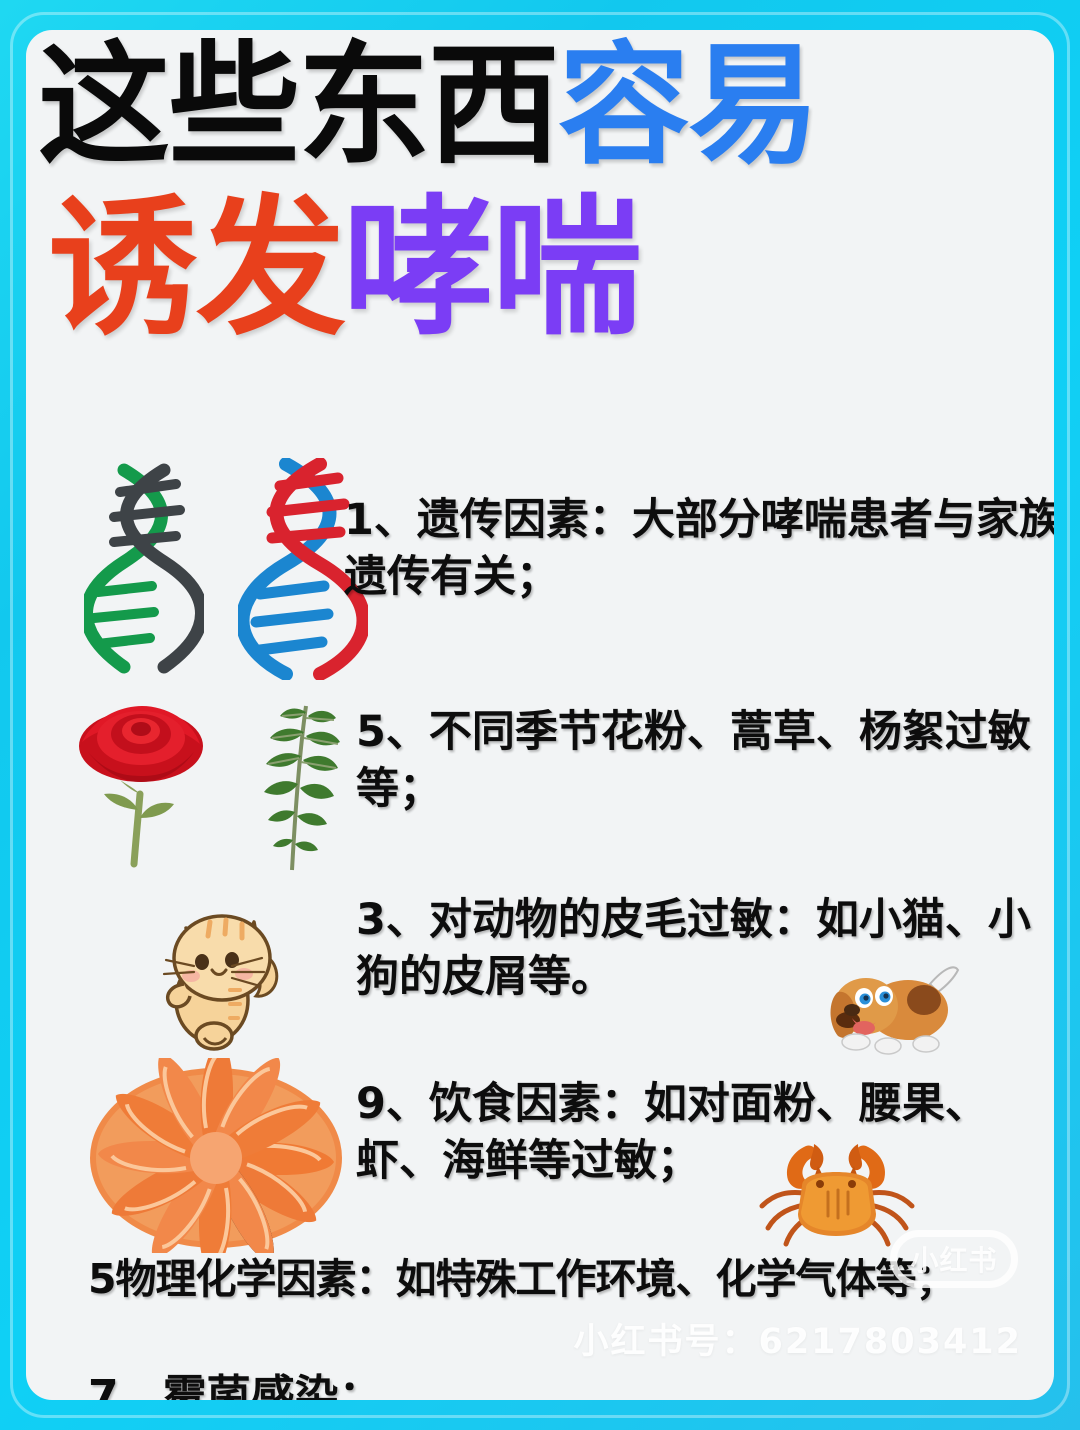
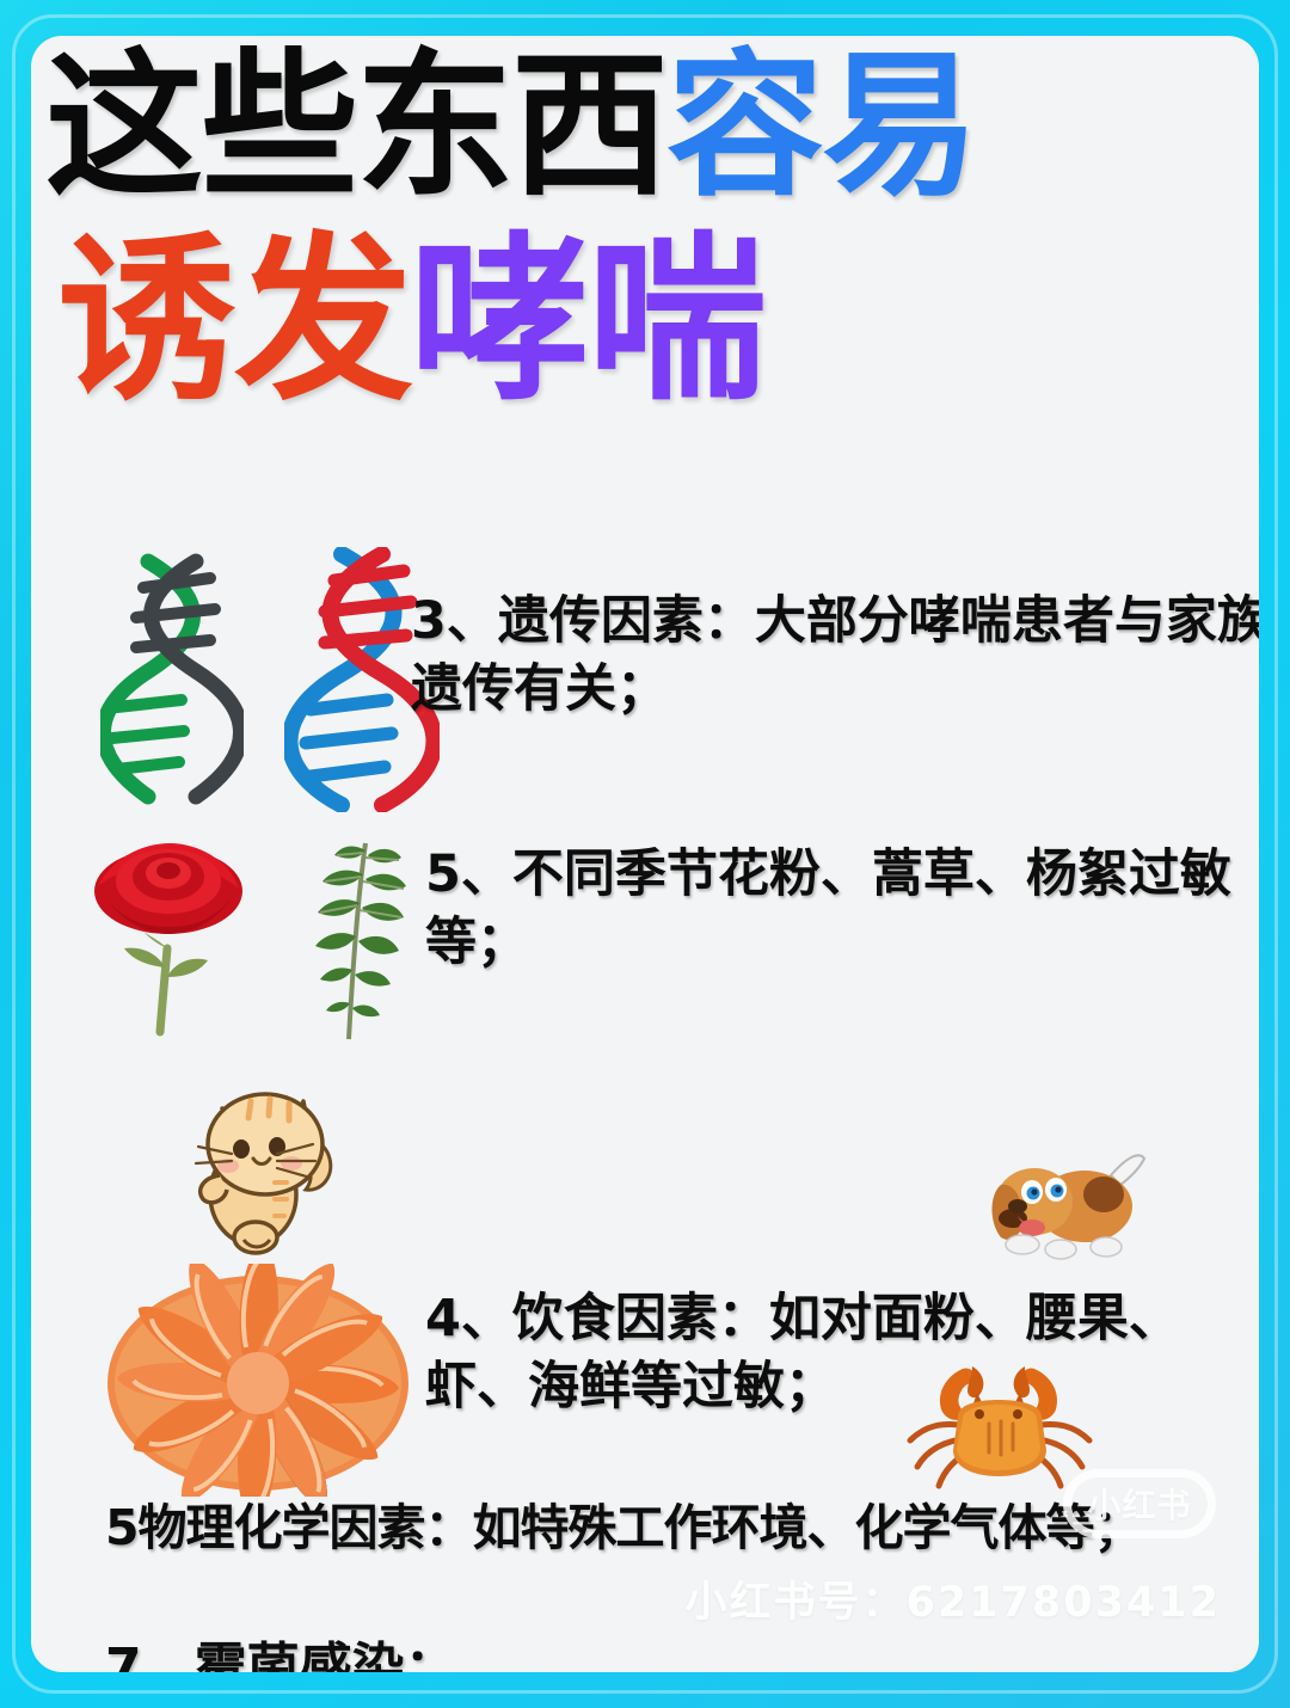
  这些东西容易
  诱发哮喘
- 1、遗传因素：大部分哮喘患者与家族遗传有关；
+ 3、遗传因素：大部分哮喘患者与家族遗传有关；
  5、不同季节花粉、蒿草、杨絮过敏等；
- 3、对动物的皮毛过敏：如小猫、小狗的皮屑等。
- 9、饮食因素：如对面粉、腰果、虾、海鲜等过敏；
+ 4、饮食因素：如对面粉、腰果、虾、海鲜等过敏；
  5物理化学因素：如特殊工作环境、化学气体等；
  7、霉菌感染；
  小红书
